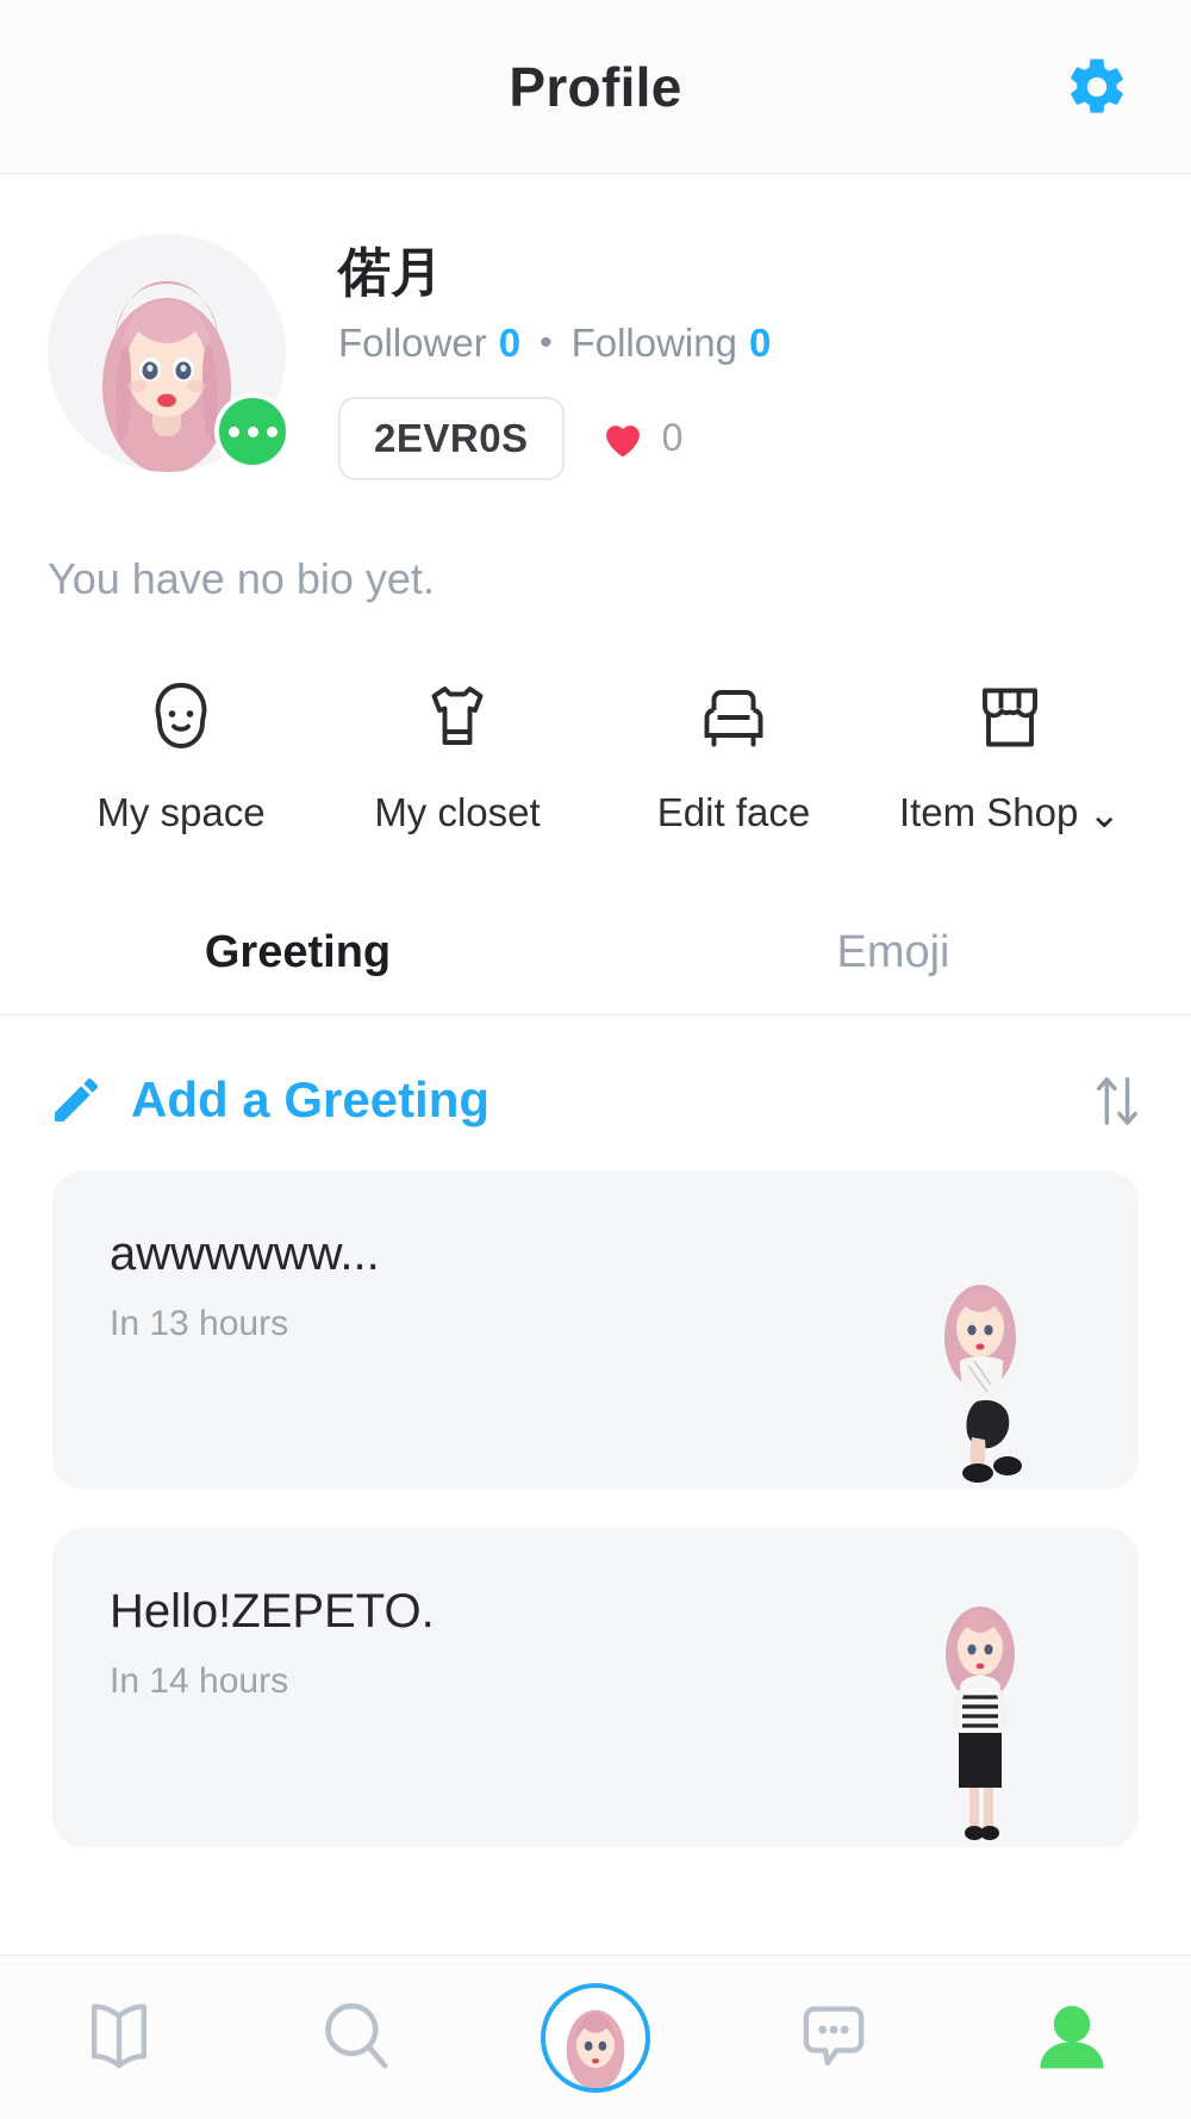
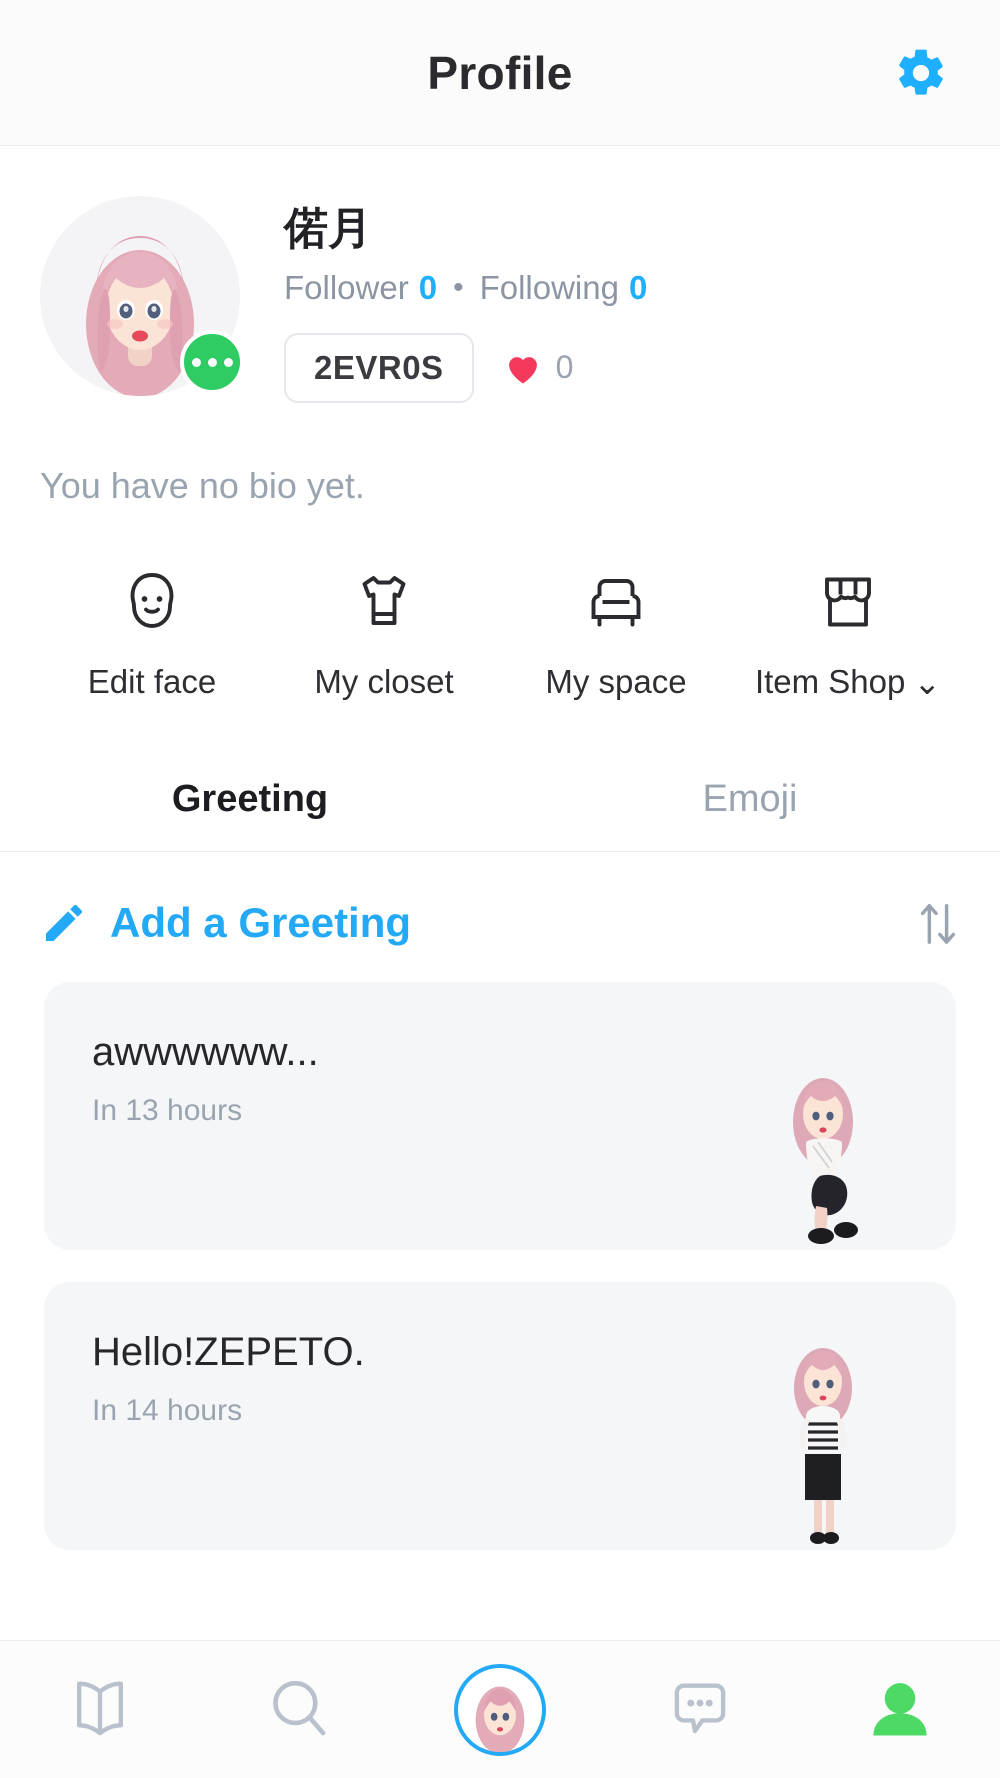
  Profile
  偌月
  Follower
  0
  •
  Following
  0
  2EVR0S
  0
  You have no bio yet.
- My space
+ Edit face
  My closet
- Edit face
+ My space
  Item Shop
  ⌄
  Greeting
  Emoji
  Add a Greeting
  awwwwww...
  In 13 hours
  Hello!ZEPETO.
  In 14 hours
